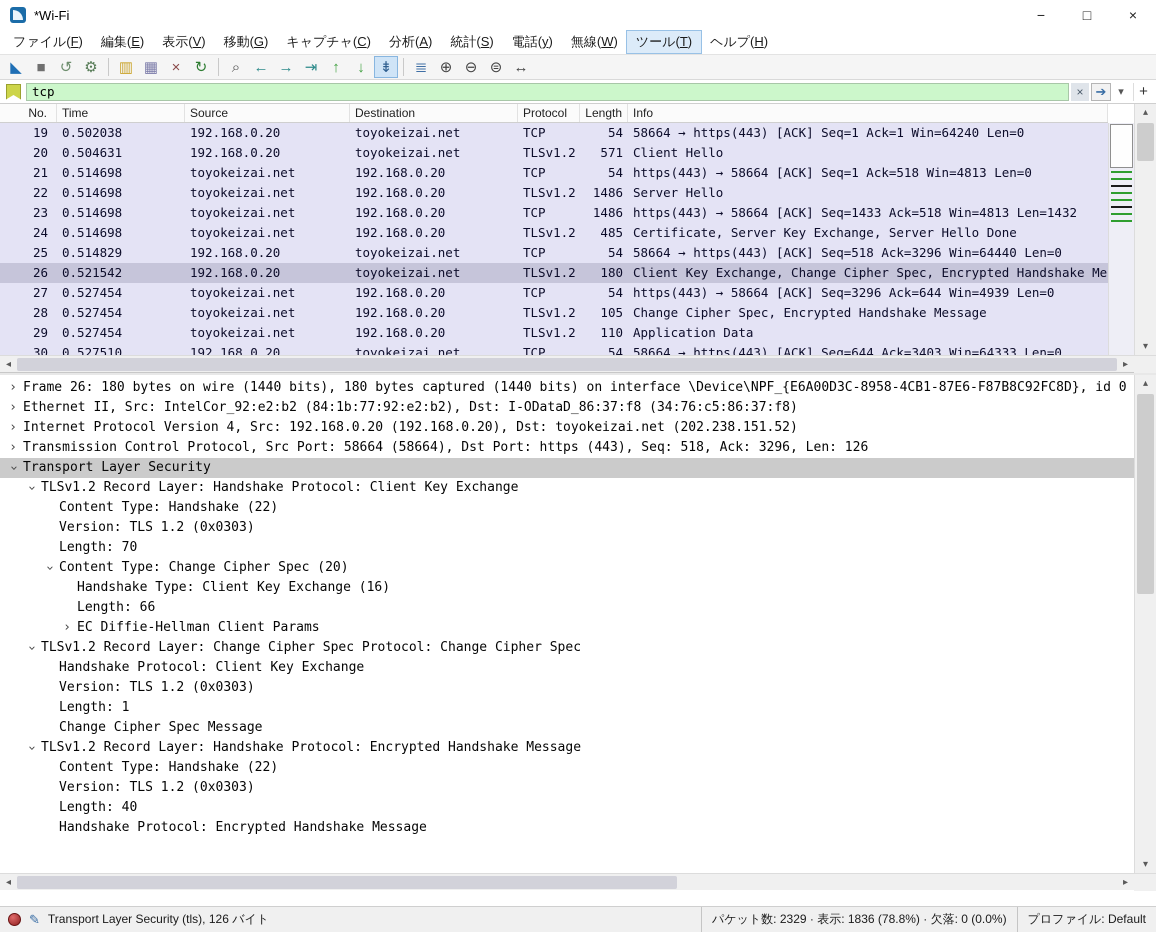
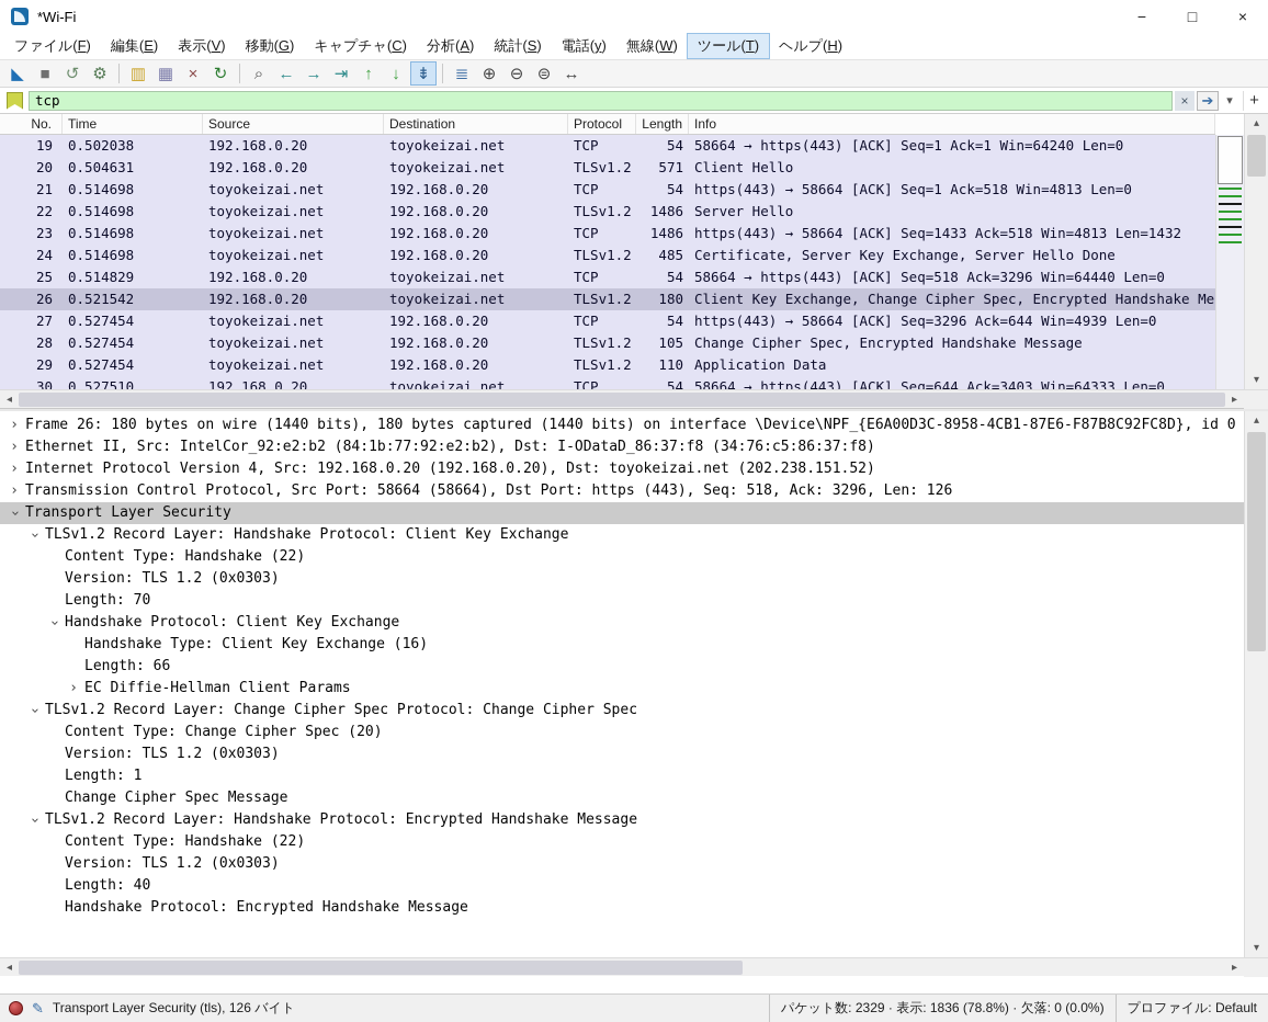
  *Wi-Fi
  −
  □
  ×
  ファイル(F)
  編集(E)
  表示(V)
  移動(G)
  キャプチャ(C)
  分析(A)
  統計(S)
  電話(y)
  無線(W)
  ツール(T)
  ヘルプ(H)
  ◣
  ■
  ↺
  ⚙
  ▥
  ▦
  ×
  ↻
  ⌕
  ←
  →
  ⇥
  ↑
  ↓
  ⇟
  ≣
  ⊕
  ⊖
  ⊜
  ↔
  tcp
  ×
  ➔
  ▾
  +
  No.
  Time
  Source
  Destination
  Protocol
  Length
  Info
  19
  0.502038
  192.168.0.20
  toyokeizai.net
  TCP
  54
  58664 → https(443) [ACK] Seq=1 Ack=1 Win=64240 Len=0
  20
  0.504631
  192.168.0.20
  toyokeizai.net
  TLSv1.2
  571
  Client Hello
  21
  0.514698
  toyokeizai.net
  192.168.0.20
  TCP
  54
  https(443) → 58664 [ACK] Seq=1 Ack=518 Win=4813 Len=0
  22
  0.514698
  toyokeizai.net
  192.168.0.20
  TLSv1.2
  1486
  Server Hello
  23
  0.514698
  toyokeizai.net
  192.168.0.20
  TCP
  1486
  https(443) → 58664 [ACK] Seq=1433 Ack=518 Win=4813 Len=1432
  24
  0.514698
  toyokeizai.net
  192.168.0.20
  TLSv1.2
  485
  Certificate, Server Key Exchange, Server Hello Done
  25
  0.514829
  192.168.0.20
  toyokeizai.net
  TCP
  54
  58664 → https(443) [ACK] Seq=518 Ack=3296 Win=64440 Len=0
  26
  0.521542
  192.168.0.20
  toyokeizai.net
  TLSv1.2
  180
  Client Key Exchange, Change Cipher Spec, Encrypted Handshake Me
  27
  0.527454
  toyokeizai.net
  192.168.0.20
  TCP
  54
  https(443) → 58664 [ACK] Seq=3296 Ack=644 Win=4939 Len=0
  28
  0.527454
  toyokeizai.net
  192.168.0.20
  TLSv1.2
  105
  Change Cipher Spec, Encrypted Handshake Message
  29
  0.527454
  toyokeizai.net
  192.168.0.20
  TLSv1.2
  110
  Application Data
  30
  0.527510
  192.168.0.20
  toyokeizai.net
  TCP
  54
  58664 → https(443) [ACK] Seq=644 Ack=3403 Win=64333 Len=0
  ▴
  ▾
  ◂
  ▸
  ›
  Frame 26: 180 bytes on wire (1440 bits), 180 bytes captured (1440 bits) on interface \Device\NPF_{E6A00D3C-8958-4CB1-87E6-F87B8C92FC8D}, id 0
  ›
  Ethernet II, Src: IntelCor_92:e2:b2 (84:1b:77:92:e2:b2), Dst: I-ODataD_86:37:f8 (34:76:c5:86:37:f8)
  ›
  Internet Protocol Version 4, Src: 192.168.0.20 (192.168.0.20), Dst: toyokeizai.net (202.238.151.52)
  ›
  Transmission Control Protocol, Src Port: 58664 (58664), Dst Port: https (443), Seq: 518, Ack: 3296, Len: 126
  Transport Layer Security
  TLSv1.2 Record Layer: Handshake Protocol: Client Key Exchange
  Content Type: Handshake (22)
  Version: TLS 1.2 (0x0303)
  Length: 70
- Content Type: Change Cipher Spec (20)
+ Handshake Protocol: Client Key Exchange
  Handshake Type: Client Key Exchange (16)
  Length: 66
  ›
  EC Diffie-Hellman Client Params
  TLSv1.2 Record Layer: Change Cipher Spec Protocol: Change Cipher Spec
- Handshake Protocol: Client Key Exchange
+ Content Type: Change Cipher Spec (20)
  Version: TLS 1.2 (0x0303)
  Length: 1
  Change Cipher Spec Message
  TLSv1.2 Record Layer: Handshake Protocol: Encrypted Handshake Message
  Content Type: Handshake (22)
  Version: TLS 1.2 (0x0303)
  Length: 40
  Handshake Protocol: Encrypted Handshake Message
  ▴
  ▾
  ◂
  ▸
  ✎
  Transport Layer Security (tls), 126 バイト
  パケット数: 2329 · 表示: 1836 (78.8%) · 欠落: 0 (0.0%)
  プロファイル: Default
